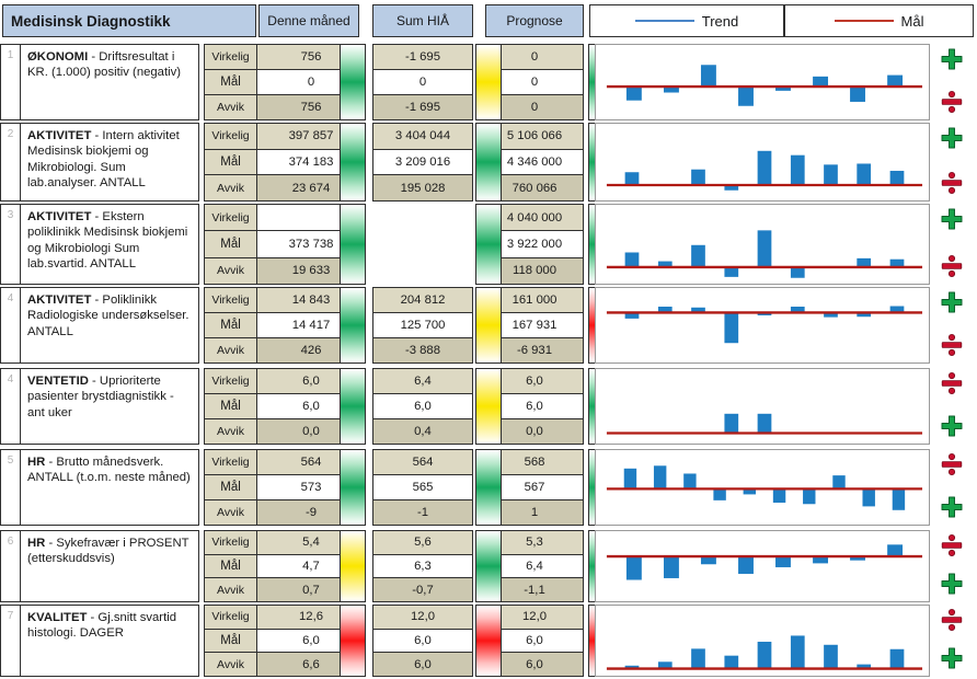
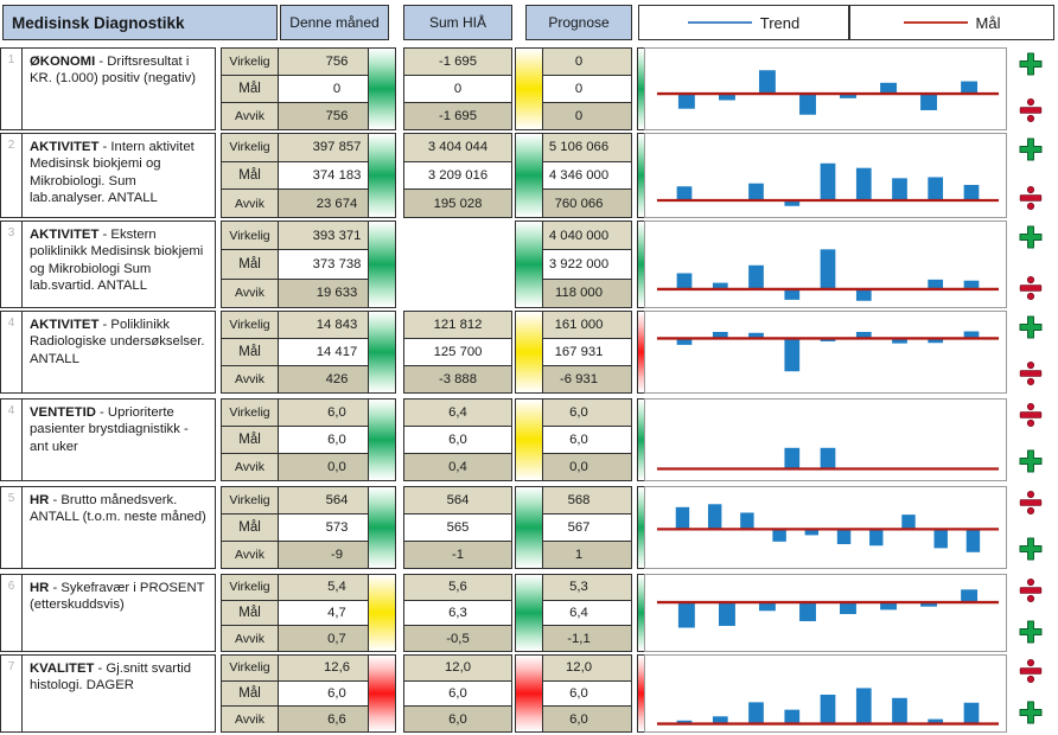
  Medisinsk Diagnostikk
  Denne måned
  Sum HIÅ
  Prognose
  Trend
  Mål
  1
  ØKONOMI - Driftsresultat i KR. (1.000) positiv (negativ)
  Virkelig
  756
  Mål
  0
  Avvik
  756
  -1 695
  0
  -1 695
  0
  0
  0
  2
  AKTIVITET - Intern aktivitet Medisinsk biokjemi og Mikrobiologi. Sum lab.analyser. ANTALL
  Virkelig
  397 857
  Mål
  374 183
  Avvik
  23 674
  3 404 044
  3 209 016
  195 028
  5 106 066
  4 346 000
  760 066
  3
  AKTIVITET - Ekstern poliklinikk Medisinsk biokjemi og Mikrobiologi Sum lab.svartid. ANTALL
  Virkelig
+ 393 371
  Mål
  373 738
  Avvik
  19 633
  4 040 000
  3 922 000
  118 000
  4
  AKTIVITET - Poliklinikk Radiologiske undersøkselser. ANTALL
  Virkelig
  14 843
  Mål
  14 417
  Avvik
  426
- 204 812
+ 121 812
  125 700
  -3 888
  161 000
  167 931
  -6 931
  4
  VENTETID - Uprioriterte pasienter brystdiagnistikk - ant uker
  Virkelig
  6,0
  Mål
  6,0
  Avvik
  0,0
  6,4
  6,0
  0,4
  6,0
  6,0
  0,0
  5
  HR - Brutto månedsverk. ANTALL (t.o.m. neste måned)
  Virkelig
  564
  Mål
  573
  Avvik
  -9
  564
  565
  -1
  568
  567
  1
  6
  HR - Sykefravær i PROSENT (etterskuddsvis)
  Virkelig
  5,4
  Mål
  4,7
  Avvik
  0,7
  5,6
  6,3
- -0,7
+ -0,5
  5,3
  6,4
  -1,1
  7
  KVALITET - Gj.snitt svartid histologi. DAGER
  Virkelig
  12,6
  Mål
  6,0
  Avvik
  6,6
  12,0
  6,0
  6,0
  12,0
  6,0
  6,0
